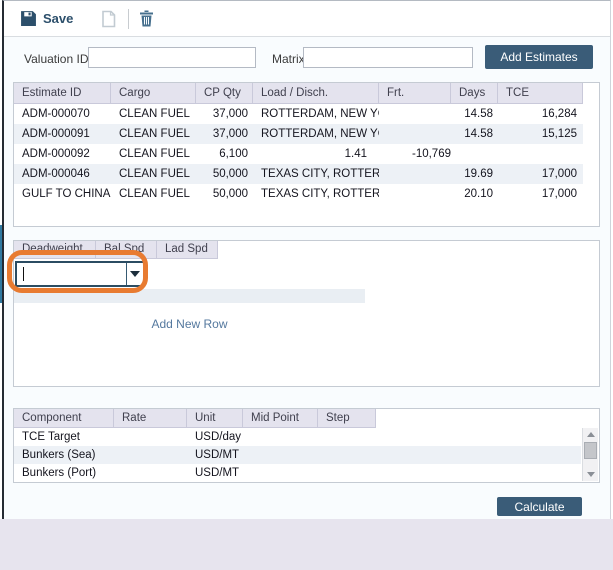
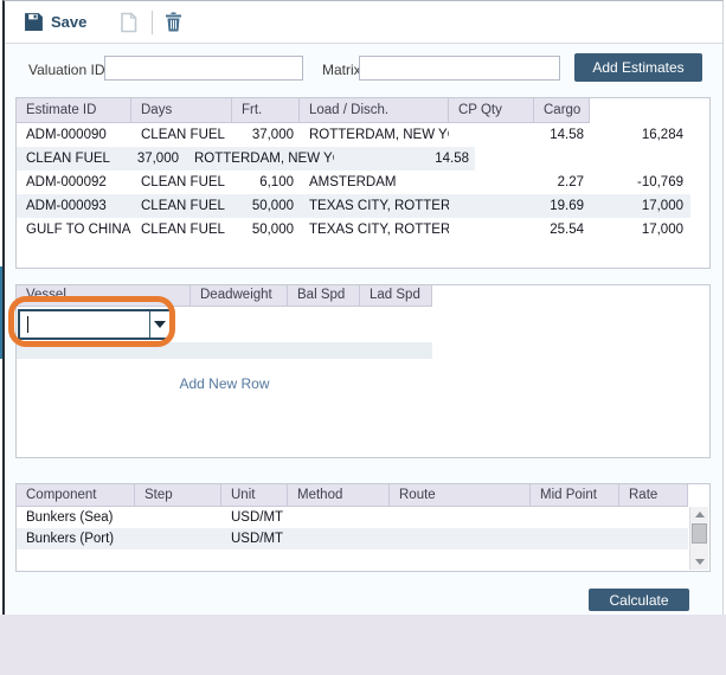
  Save
  Valuation ID
  Matrix
  Add Estimates
  Estimate ID
- Cargo
+ Days
- CP Qty
+ Frt.
  Load / Disch.
- Frt.
+ CP Qty
- Days
+ Cargo
- TCE
- ADM-000070
+ ADM-000090
  CLEAN FUEL
  37,000
  ROTTERDAM, NEW Y
  14.58
  16,284
- ADM-000091
  CLEAN FUEL
  37,000
  ROTTERDAM, NEW Y
  14.58
- 15,125
  ADM-000092
  CLEAN FUEL
  6,100
+ AMSTERDAM
- 1.41
+ 2.27
  -10,769
- ADM-000046
+ ADM-000093
  CLEAN FUEL
  50,000
  TEXAS CITY, ROTTER
  19.69
  17,000
  GULF TO CHINA
  CLEAN FUEL
  50,000
  TEXAS CITY, ROTTER
- 20.10
+ 25.54
  17,000
+ Vessel
  Deadweight
  Bal Spd
  Lad Spd
  Add New Row
  Component
- Rate
+ Step
  Unit
+ Method
+ Route
  Mid Point
- Step
+ Rate
- TCE Target
- USD/day
  Bunkers (Sea)
  USD/MT
  Bunkers (Port)
  USD/MT
  Calculate
